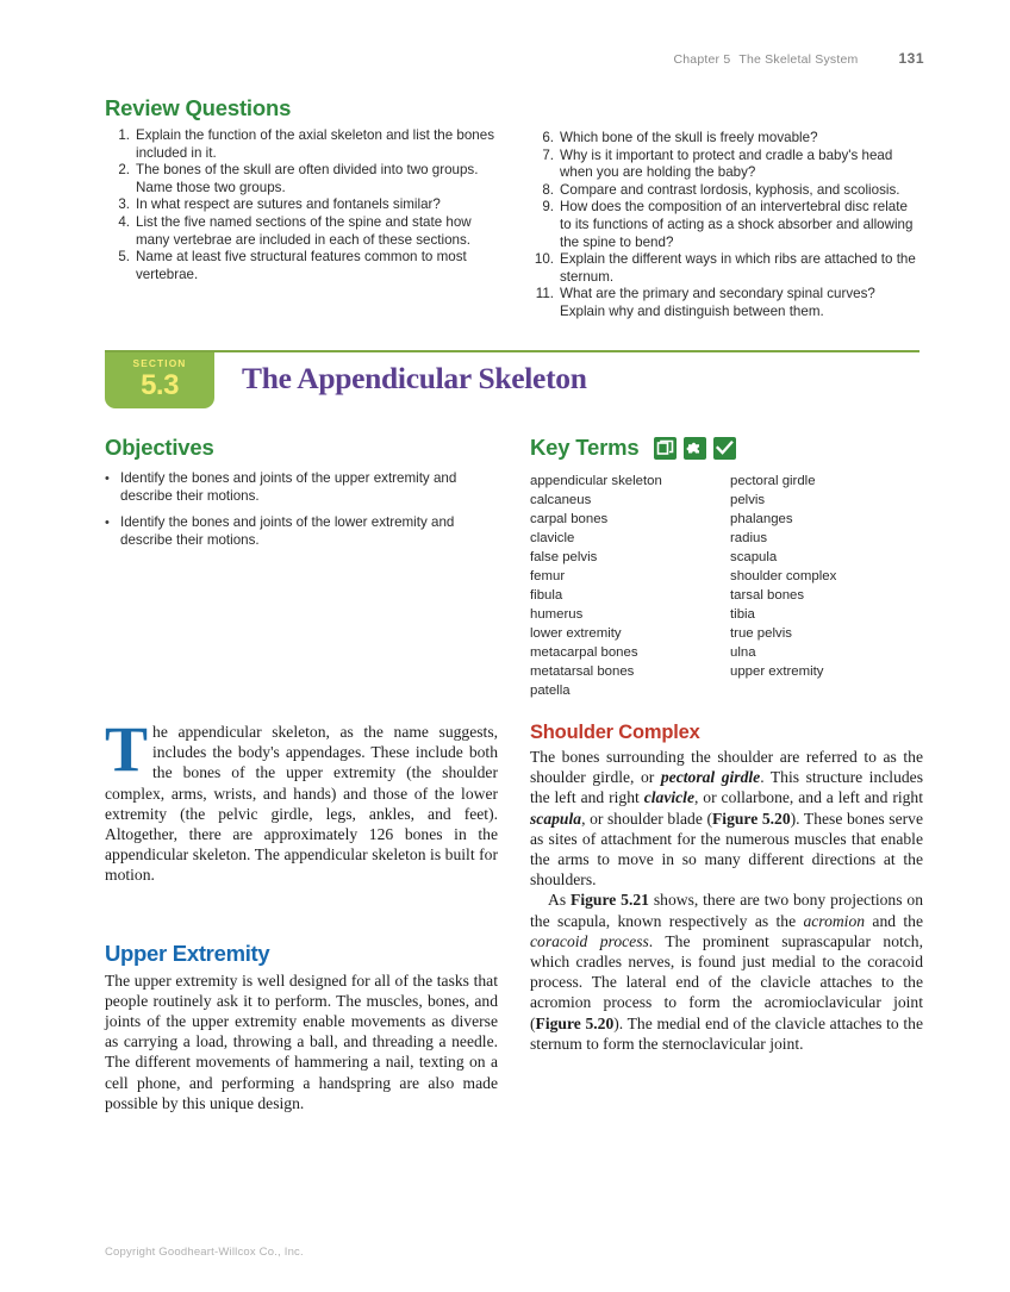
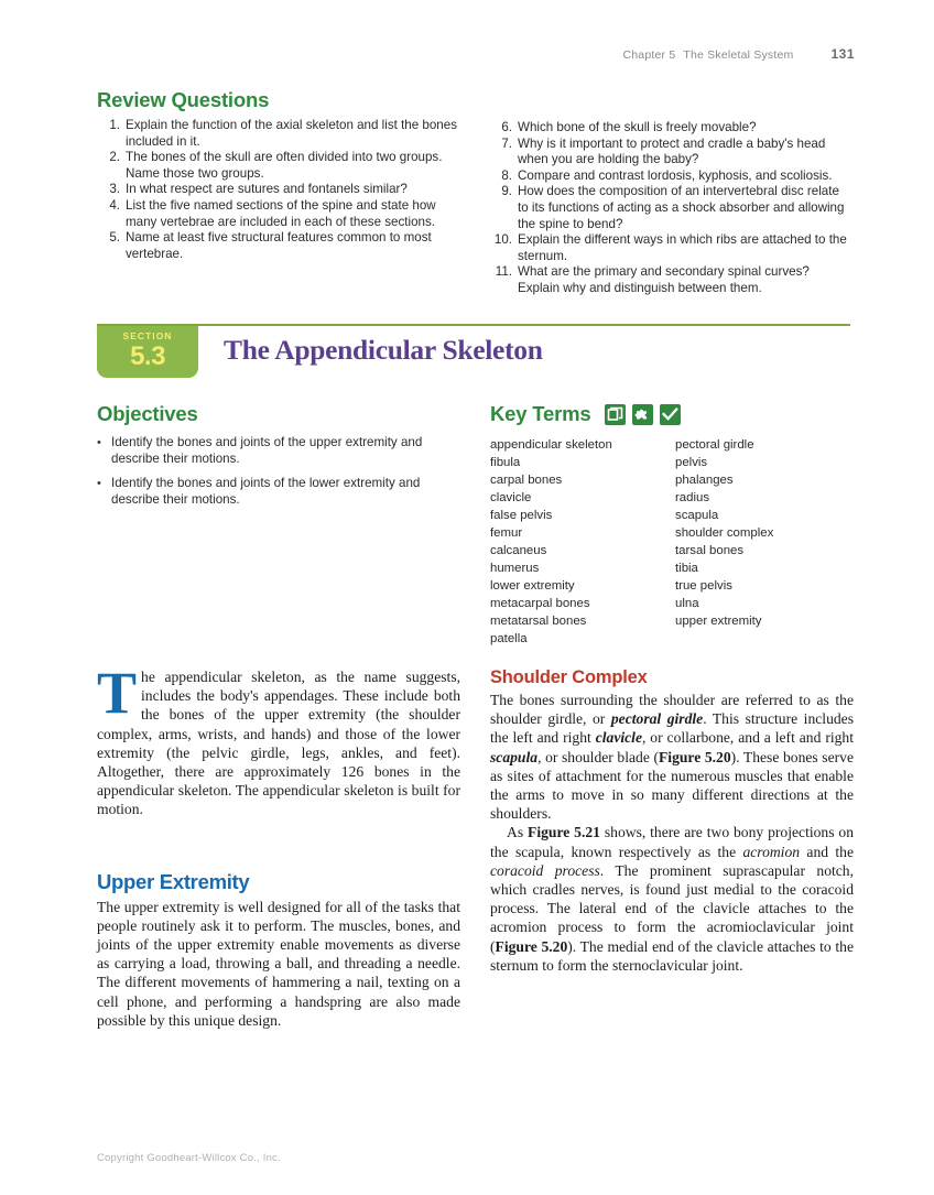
  Chapter 5
  The Skeletal System
  131
  Review Questions
  1.
  Explain the function of the axial skeleton and list the bones included in it.
  2.
  The bones of the skull are often divided into two groups. Name those two groups.
  3.
  In what respect are sutures and fontanels similar?
  4.
  List the five named sections of the spine and state how many vertebrae are included in each of these sections.
  5.
  Name at least five structural features common to most vertebrae.
  6.
  Which bone of the skull is freely movable?
  7.
  Why is it important to protect and cradle a baby's head when you are holding the baby?
  8.
  Compare and contrast lordosis, kyphosis, and scoliosis.
  9.
  How does the composition of an intervertebral disc relate to its functions of acting as a shock absorber and allowing the spine to bend?
  10.
  Explain the different ways in which ribs are attached to the sternum.
  11.
  What are the primary and secondary spinal curves? Explain why and distinguish between them.
  SECTION
  5.3
  The Appendicular Skeleton
  Objectives
  •
  Identify the bones and joints of the upper extremity and describe their motions.
  •
  Identify the bones and joints of the lower extremity and describe their motions.
  Key Terms
  appendicular skeleton
- calcaneus
+ fibula
  carpal bones
  clavicle
  false pelvis
  femur
- fibula
+ calcaneus
  humerus
  lower extremity
  metacarpal bones
  metatarsal bones
  patella
  pectoral girdle
  pelvis
  phalanges
  radius
  scapula
  shoulder complex
  tarsal bones
  tibia
  true pelvis
  ulna
  upper extremity
  T
  he appendicular skeleton, as the name suggests, includes the body's appendages. These include both the bones of the upper extremity (the shoulder complex, arms, wrists, and hands) and those of the lower extremity (the pelvic girdle, legs, ankles, and feet). Altogether, there are approximately 126 bones in the appendicular skeleton. The appendicular skeleton is built for motion.
  Upper Extremity
  The upper extremity is well designed for all of the tasks that people routinely ask it to perform. The muscles, bones, and joints of the upper extremity enable movements as diverse as carrying a load, throwing a ball, and threading a needle. The different movements of hammering a nail, texting on a cell phone, and performing a handspring are also made possible by this unique design.
  Shoulder Complex
  The bones surrounding the shoulder are referred to as the shoulder girdle, or pectoral girdle. This structure includes the left and right clavicle, or collarbone, and a left and right scapula, or shoulder blade (Figure 5.20). These bones serve as sites of attachment for the numerous muscles that enable the arms to move in so many different directions at the shoulders.
  As Figure 5.21 shows, there are two bony projections on the scapula, known respectively as the acromion and the coracoid process. The prominent suprascapular notch, which cradles nerves, is found just medial to the coracoid process. The lateral end of the clavicle attaches to the acromion process to form the acromioclavicular joint (Figure 5.20). The medial end of the clavicle attaches to the sternum to form the sternoclavicular joint.
  Copyright Goodheart-Willcox Co., Inc.
